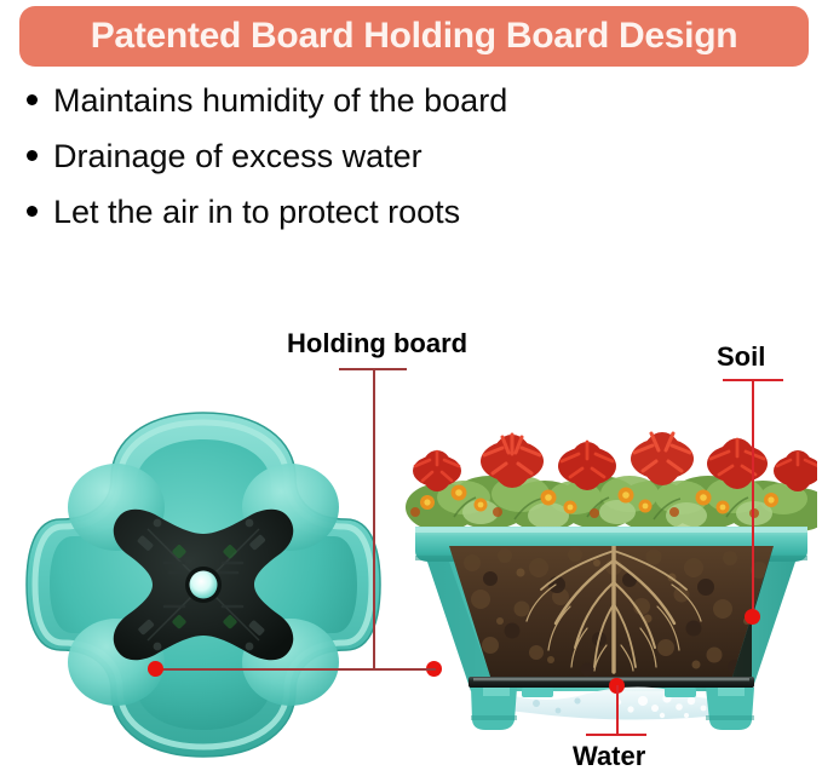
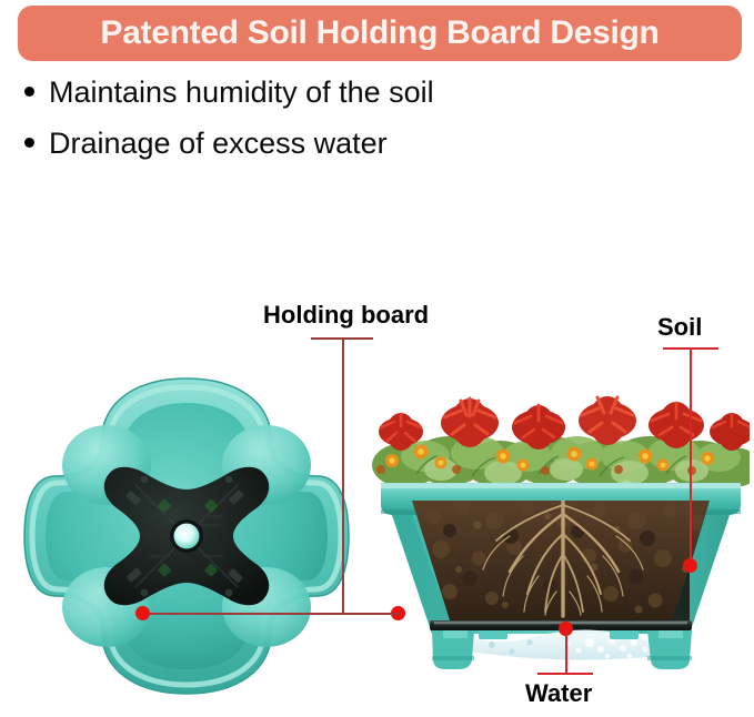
- Patented Board Holding Board Design
+ Patented Soil Holding Board Design
- Maintains humidity of the board
+ Maintains humidity of the soil
  Drainage of excess water
- Let the air in to protect roots
  Holding board
  Soil
  Water
